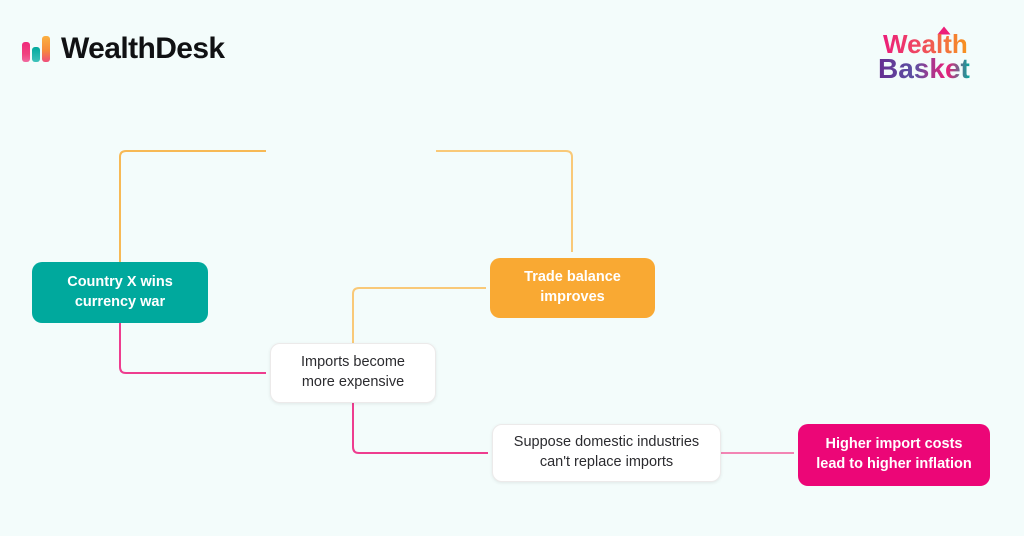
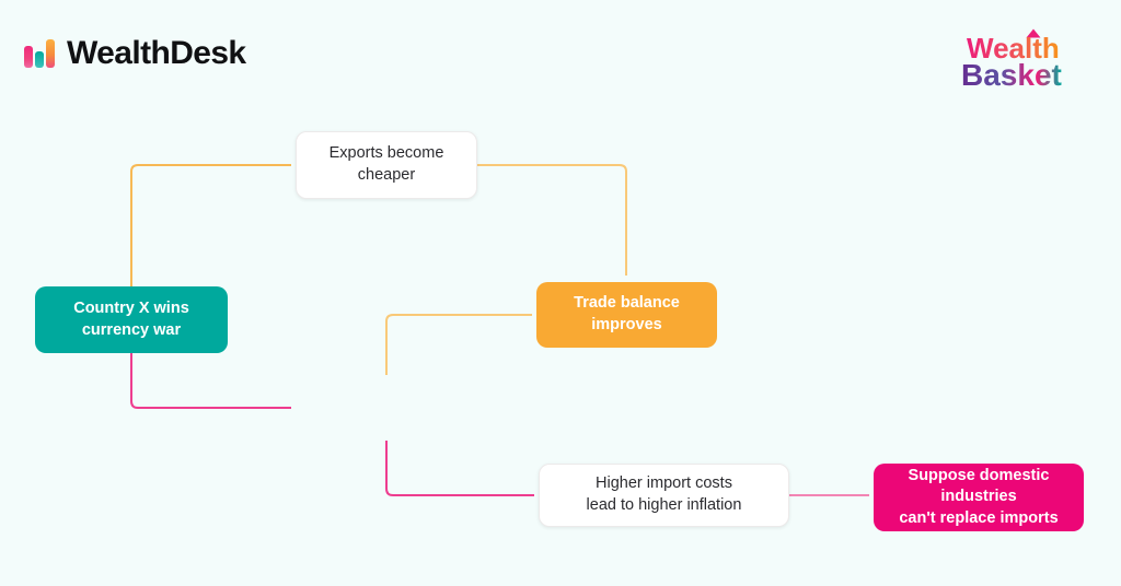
  WealthDesk
  Wealth
  Basket
  Country X wins
  currency war
+ Exports become
+ cheaper
  Trade balance
  improves
- Imports become
- more expensive
- Suppose domestic industries
+ Higher import costs
- can't replace imports
+ lead to higher inflation
- Higher import costs
+ Suppose domestic industries
- lead to higher inflation
+ can't replace imports
